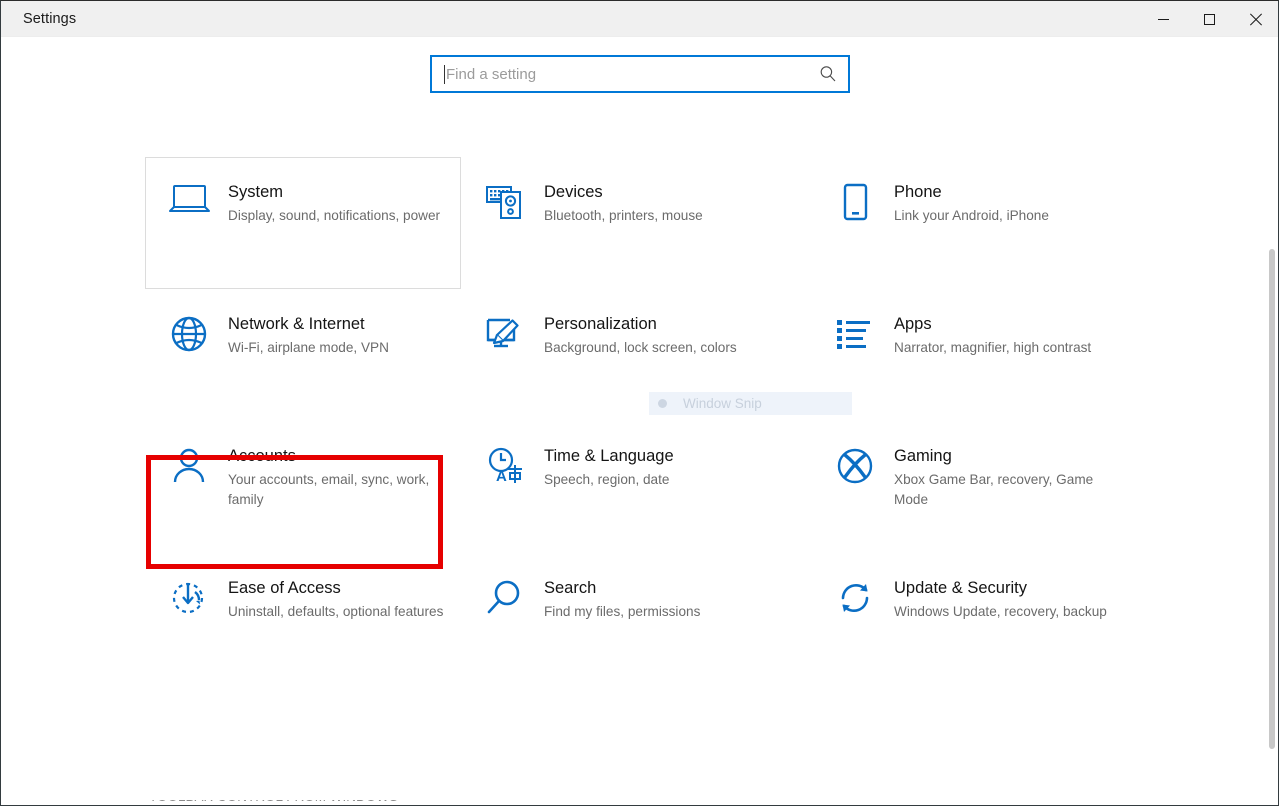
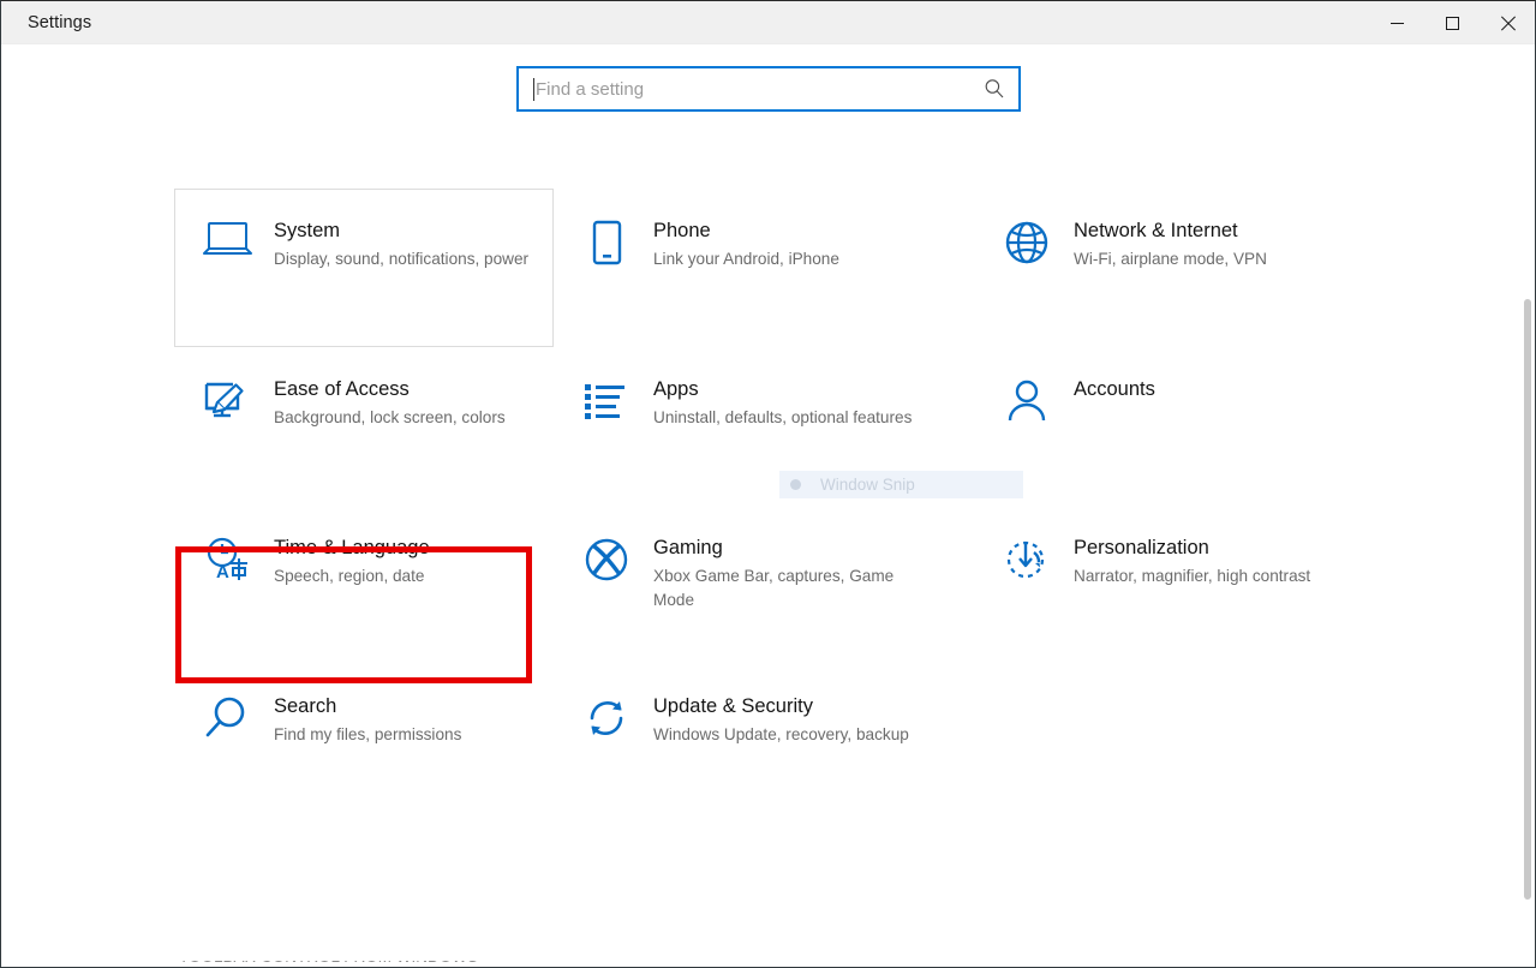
  Settings
  Find a setting
  System
  Display, sound, notifications, power
- Devices
- Bluetooth, printers, mouse
  Phone
  Link your Android, iPhone
  Network & Internet
  Wi-Fi, airplane mode, VPN
- Personalization
+ Ease of Access
  Background, lock screen, colors
  Apps
- Narrator, magnifier, high contrast
+ Uninstall, defaults, optional features
  Accounts
- Your accounts, email, sync, work, family
  A
  Time & Language
  Speech, region, date
  Gaming
- Xbox Game Bar, recovery, Game Mode
+ Xbox Game Bar, captures, Game Mode
- Ease of Access
+ Personalization
- Uninstall, defaults, optional features
+ Narrator, magnifier, high contrast
  Search
  Find my files, permissions
  Update & Security
  Windows Update, recovery, backup
  Window Snip
